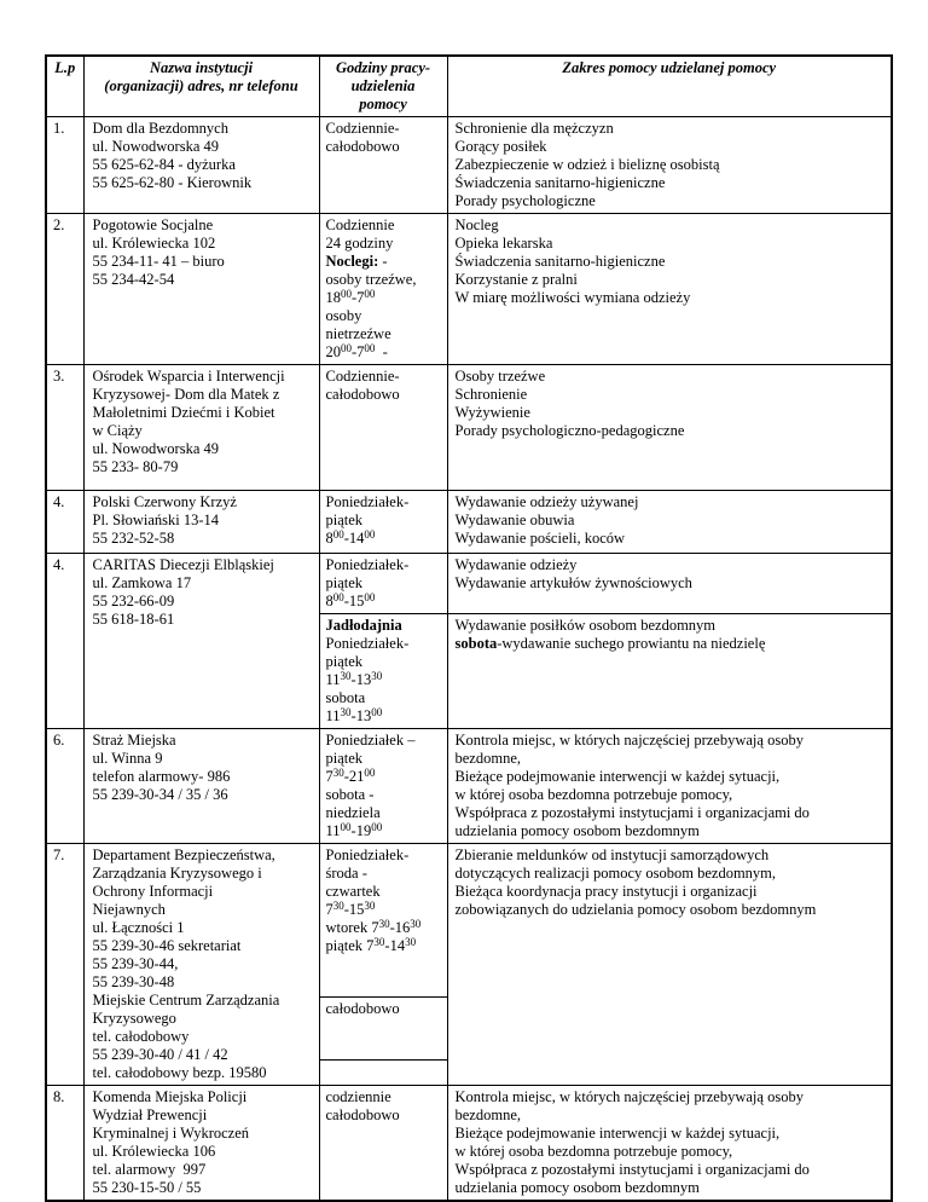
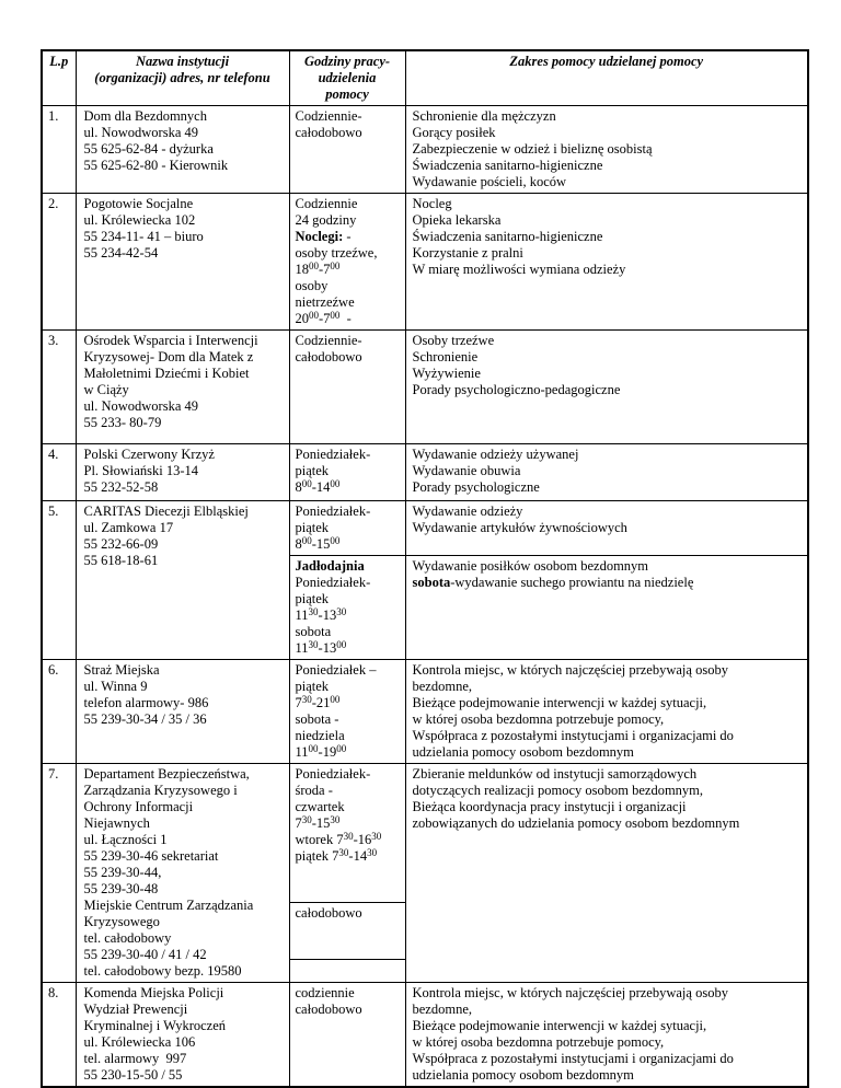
  L.p	Nazwa instytucji(organizacji) adres, nr telefonu	Godziny pracy-udzieleniapomocy	Zakres pomocy udzielanej pomocy
- 1.	Dom dla Bezdomnychul. Nowodworska 4955 625-62-84 - dyżurka55 625-62-80 - Kierownik	Codziennie-całodobowo	Schronienie dla mężczyznGorący posiłekZabezpieczenie w odzież i bieliznę osobistąŚwiadczenia sanitarno-higienicznePorady psychologiczne
+ 1.	Dom dla Bezdomnychul. Nowodworska 4955 625-62-84 - dyżurka55 625-62-80 - Kierownik	Codziennie-całodobowo	Schronienie dla mężczyznGorący posiłekZabezpieczenie w odzież i bieliznę osobistąŚwiadczenia sanitarno-higieniczneWydawanie pościeli, koców
  2.	Pogotowie Socjalneul. Królewiecka 10255 234-11- 41 – biuro55 234-42-54	Codziennie24 godzinyNoclegi: -osoby trzeźwe,1800-700osobynietrzeźwe2000-700 -	NoclegOpieka lekarskaŚwiadczenia sanitarno-higieniczneKorzystanie z pralniW miarę możliwości wymiana odzieży
  3.	Ośrodek Wsparcia i InterwencjiKryzysowej- Dom dla Matek zMałoletnimi Dziećmi i Kobietw Ciążyul. Nowodworska 4955 233- 80-79	Codziennie-całodobowo	Osoby trzeźweSchronienieWyżywieniePorady psychologiczno-pedagogiczne
- 4.	Polski Czerwony KrzyżPl. Słowiański 13-1455 232-52-58	Poniedziałek-piątek800-1400	Wydawanie odzieży używanejWydawanie obuwiaWydawanie pościeli, koców
+ 4.	Polski Czerwony KrzyżPl. Słowiański 13-1455 232-52-58	Poniedziałek-piątek800-1400	Wydawanie odzieży używanejWydawanie obuwiaPorady psychologiczne
- 4.	CARITAS Diecezji Elbląskiejul. Zamkowa 1755 232-66-0955 618-18-61	Poniedziałek-piątek800-1500	Wydawanie odzieżyWydawanie artykułów żywnościowych
+ 5.	CARITAS Diecezji Elbląskiejul. Zamkowa 1755 232-66-0955 618-18-61	Poniedziałek-piątek800-1500	Wydawanie odzieżyWydawanie artykułów żywnościowych
  JadłodajniaPoniedziałek-piątek1130-1330sobota1130-1300	Wydawanie posiłków osobom bezdomnymsobota-wydawanie suchego prowiantu na niedzielę
  6.	Straż Miejskaul. Winna 9telefon alarmowy- 98655 239-30-34 / 35 / 36	Poniedziałek –piątek730-2100sobota -niedziela1100-1900	Kontrola miejsc, w których najczęściej przebywają osobybezdomne,Bieżące podejmowanie interwencji w każdej sytuacji,w której osoba bezdomna potrzebuje pomocy,Współpraca z pozostałymi instytucjami i organizacjami doudzielania pomocy osobom bezdomnym
  7.	Departament Bezpieczeństwa,Zarządzania Kryzysowego iOchrony InformacjiNiejawnychul. Łączności 155 239-30-46 sekretariat55 239-30-44,55 239-30-48Miejskie Centrum ZarządzaniaKryzysowegotel. całodobowy55 239-30-40 / 41 / 42tel. całodobowy bezp. 19580	Poniedziałek-środa -czwartek730-1530wtorek 730-1630piątek 730-1430	Zbieranie meldunków od instytucji samorządowychdotyczących realizacji pomocy osobom bezdomnym,Bieżąca koordynacja pracy instytucji i organizacjizobowiązanych do udzielania pomocy osobom bezdomnym
  całodobowo
  8.	Komenda Miejska PolicjiWydział PrewencjiKryminalnej i Wykroczeńul. Królewiecka 106tel. alarmowy 99755 230-15-50 / 55	codzienniecałodobowo	Kontrola miejsc, w których najczęściej przebywają osobybezdomne,Bieżące podejmowanie interwencji w każdej sytuacji,w której osoba bezdomna potrzebuje pomocy,Współpraca z pozostałymi instytucjami i organizacjami doudzielania pomocy osobom bezdomnym
